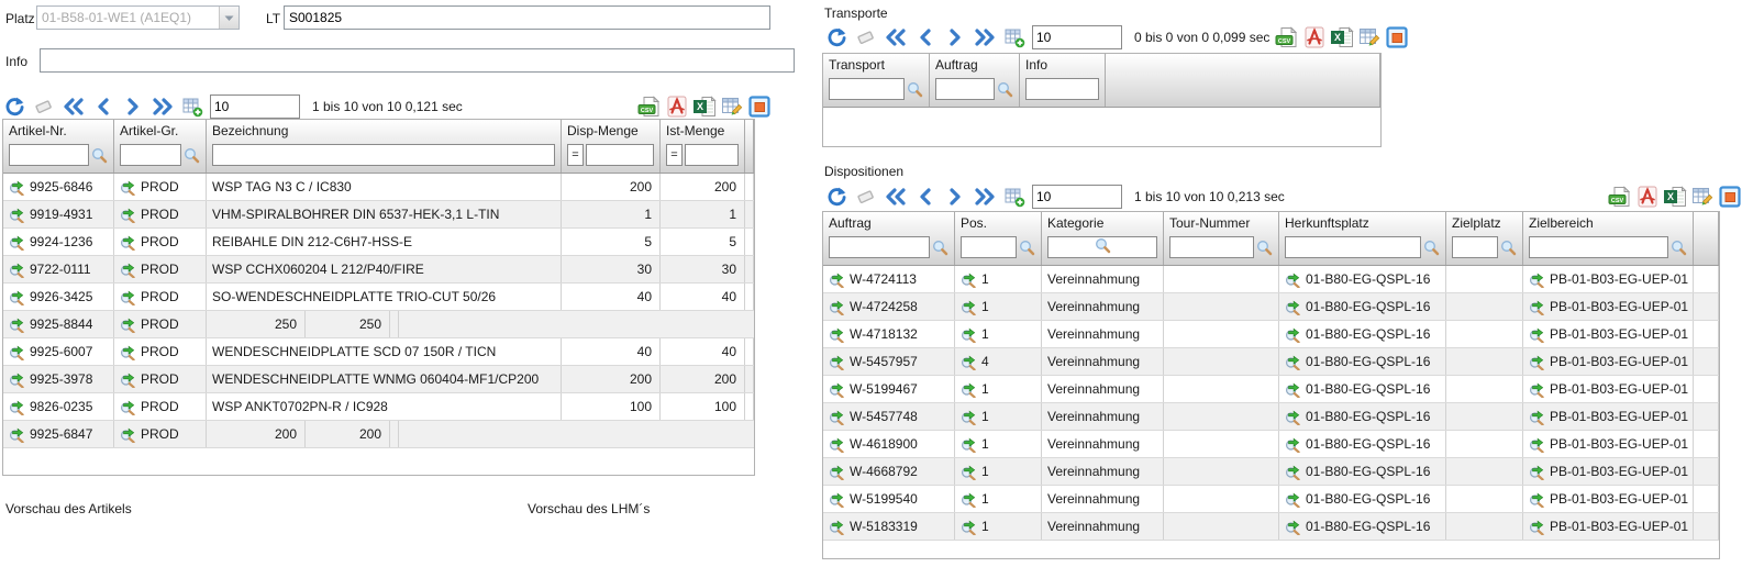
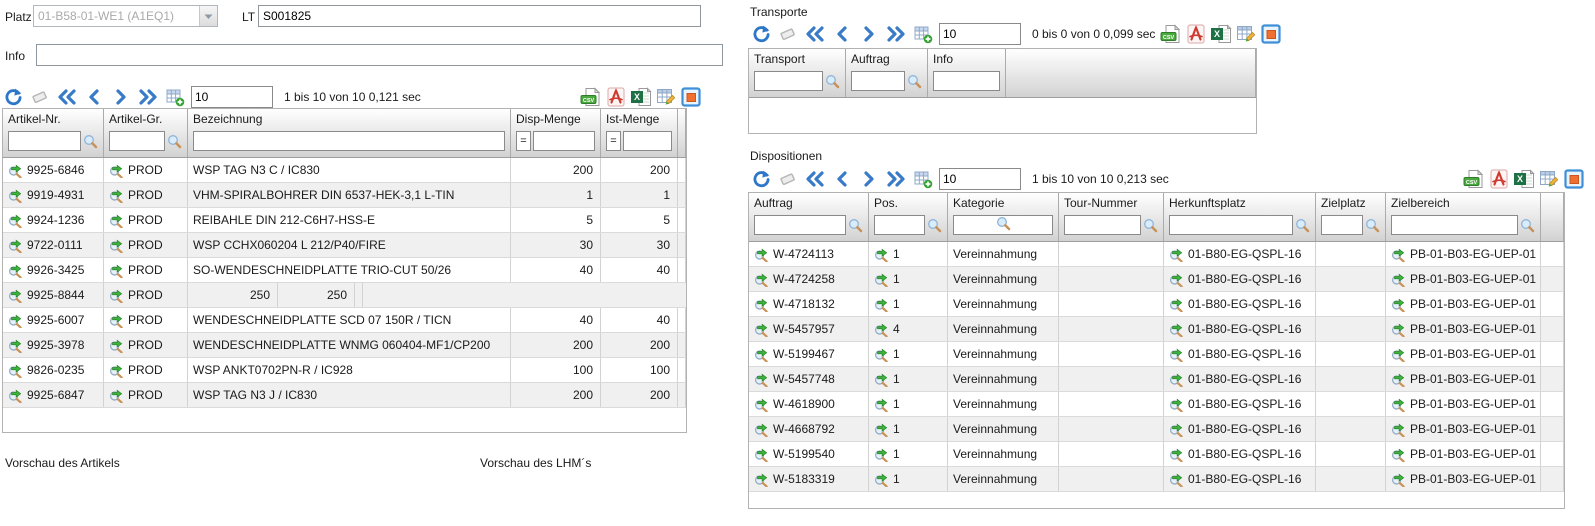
  Platz
  01-B58-01-WE1 (A1EQ1)
  LT
  S001825
  Info
  10
  1 bis 10 von 10 0,121 sec
  X
  Artikel-Nr.
  Artikel-Gr.
  Bezeichnung
  Disp-Menge
  =
  Ist-Menge
  =
  9925-6846
  PROD
  WSP TAG N3 C / IC830
  200
  200
  9919-4931
  PROD
  VHM-SPIRALBOHRER DIN 6537-HEK-3,1 L-TIN
  1
  1
  9924-1236
  PROD
  REIBAHLE DIN 212-C6H7-HSS-E
  5
  5
  9722-0111
  PROD
  WSP CCHX060204 L 212/P40/FIRE
  30
  30
  9926-3425
  PROD
  SO-WENDESCHNEIDPLATTE TRIO-CUT 50/26
  40
  40
  9925-8844
  PROD
  250
  250
  9925-6007
  PROD
  WENDESCHNEIDPLATTE SCD 07 150R / TICN
  40
  40
  9925-3978
  PROD
  WENDESCHNEIDPLATTE WNMG 060404-MF1/CP200
  200
  200
  9826-0235
  PROD
  WSP ANKT0702PN-R / IC928
  100
  100
  9925-6847
  PROD
+ WSP TAG N3 J / IC830
  200
  200
  Vorschau des Artikels
  Vorschau des LHM´s
  Transporte
  10
  0 bis 0 von 0 0,099 sec
  X
  Transport
  Auftrag
  Info
  Dispositionen
  10
  1 bis 10 von 10 0,213 sec
  X
  Auftrag
  Pos.
  Kategorie
  Tour-Nummer
  Herkunftsplatz
  Zielplatz
  Zielbereich
  W-4724113
  1
  Vereinnahmung
  01-B80-EG-QSPL-16
  PB-01-B03-EG-UEP-01
  W-4724258
  1
  Vereinnahmung
  01-B80-EG-QSPL-16
  PB-01-B03-EG-UEP-01
  W-4718132
  1
  Vereinnahmung
  01-B80-EG-QSPL-16
  PB-01-B03-EG-UEP-01
  W-5457957
  4
  Vereinnahmung
  01-B80-EG-QSPL-16
  PB-01-B03-EG-UEP-01
  W-5199467
  1
  Vereinnahmung
  01-B80-EG-QSPL-16
  PB-01-B03-EG-UEP-01
  W-5457748
  1
  Vereinnahmung
  01-B80-EG-QSPL-16
  PB-01-B03-EG-UEP-01
  W-4618900
  1
  Vereinnahmung
  01-B80-EG-QSPL-16
  PB-01-B03-EG-UEP-01
  W-4668792
  1
  Vereinnahmung
  01-B80-EG-QSPL-16
  PB-01-B03-EG-UEP-01
  W-5199540
  1
  Vereinnahmung
  01-B80-EG-QSPL-16
  PB-01-B03-EG-UEP-01
  W-5183319
  1
  Vereinnahmung
  01-B80-EG-QSPL-16
  PB-01-B03-EG-UEP-01
